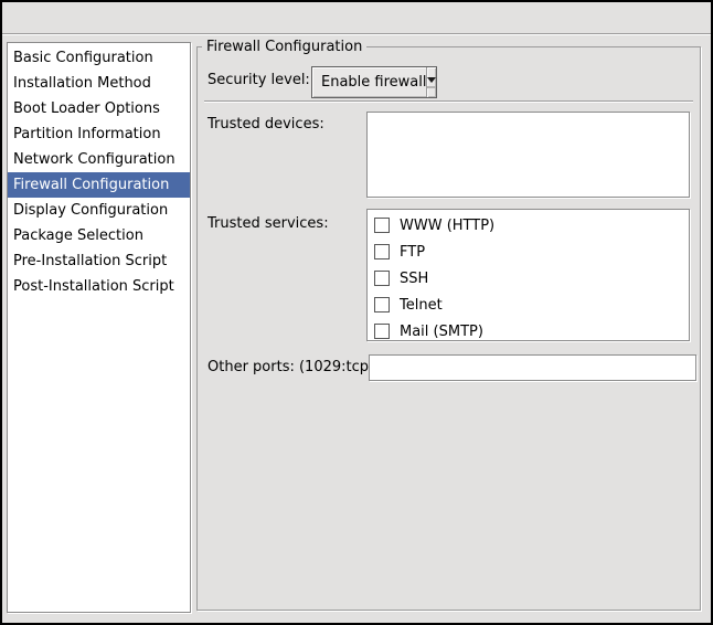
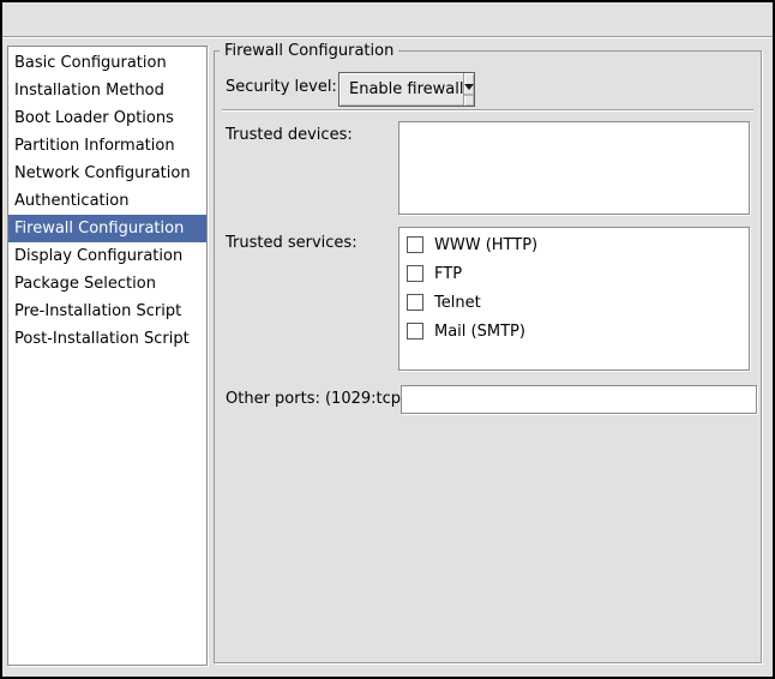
  Basic Configuration
  Installation Method
  Boot Loader Options
  Partition Information
  Network Configuration
+ Authentication
  Firewall Configuration
  Display Configuration
  Package Selection
  Pre-Installation Script
  Post-Installation Script
  Firewall Configuration
  Security level:
  Enable firewall
  Trusted devices:
  Trusted services:
  WWW (HTTP)
  FTP
- SSH
  Telnet
  Mail (SMTP)
  Other ports: (1029:tcp
